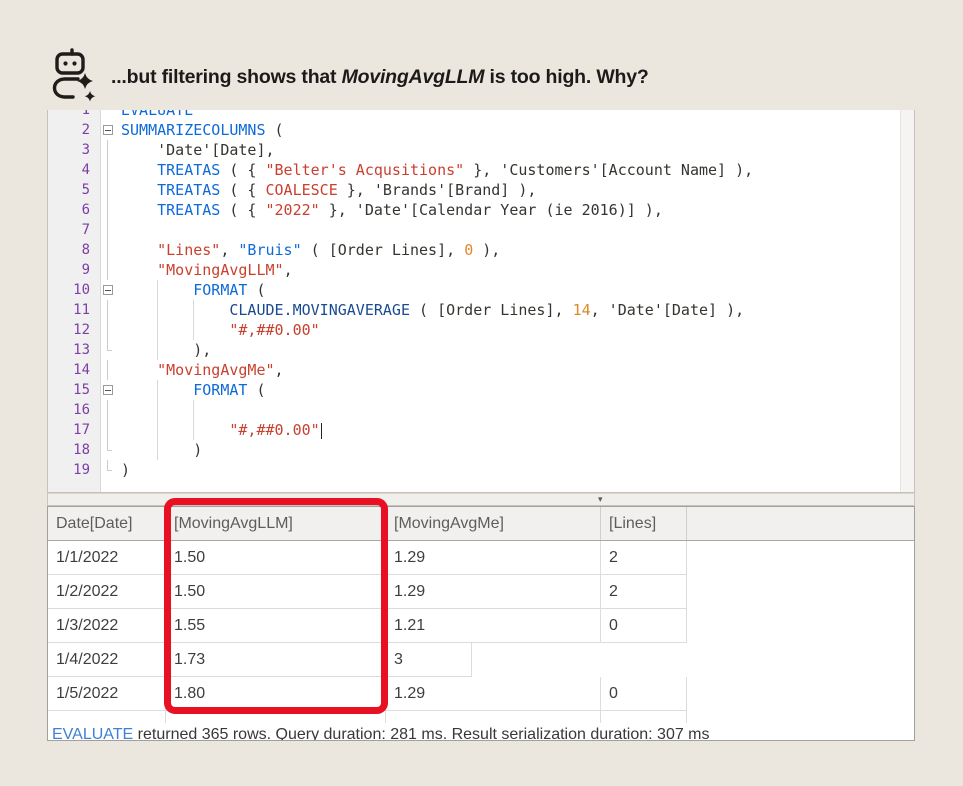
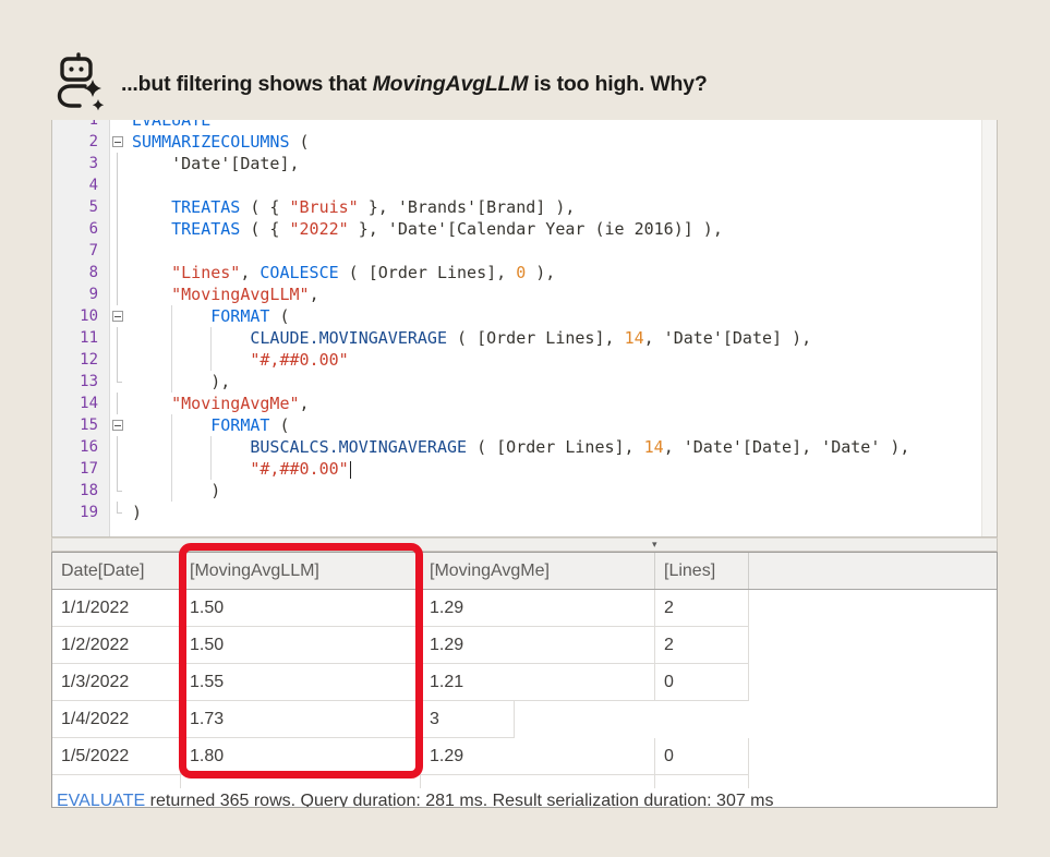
  ...but filtering shows that MovingAvgLLM is too high. Why?
  1
  EVALUATE
  2
  SUMMARIZECOLUMNS (
  3
  'Date'[Date],
  4
- TREATAS ( { "Belter's Acqusitions" }, 'Customers'[Account Name] ),
  5
- TREATAS ( { COALESCE }, 'Brands'[Brand] ),
+ TREATAS ( { "Bruis" }, 'Brands'[Brand] ),
  6
  TREATAS ( { "2022" }, 'Date'[Calendar Year (ie 2016)] ),
  7
  8
- "Lines", "Bruis" ( [Order Lines], 0 ),
+ "Lines", COALESCE ( [Order Lines], 0 ),
  9
  "MovingAvgLLM",
  10
  FORMAT (
  11
  CLAUDE.MOVINGAVERAGE ( [Order Lines], 14, 'Date'[Date] ),
  12
  "#,##0.00"
  13
  ),
  14
  "MovingAvgMe",
  15
  FORMAT (
  16
+ BUSCALCS.MOVINGAVERAGE ( [Order Lines], 14, 'Date'[Date], 'Date' ),
  17
  "#,##0.00"
  18
  )
  19
  )
  ▾
  Date[Date]
  [MovingAvgLLM]
  [MovingAvgMe]
  [Lines]
  1/1/2022
  1.50
  1.29
  2
  1/2/2022
  1.50
  1.29
  2
  1/3/2022
  1.55
  1.21
  0
  1/4/2022
  1.73
  3
  1/5/2022
  1.80
  1.29
  0
  EVALUATE returned 365 rows. Query duration: 281 ms. Result serialization duration: 307 ms
